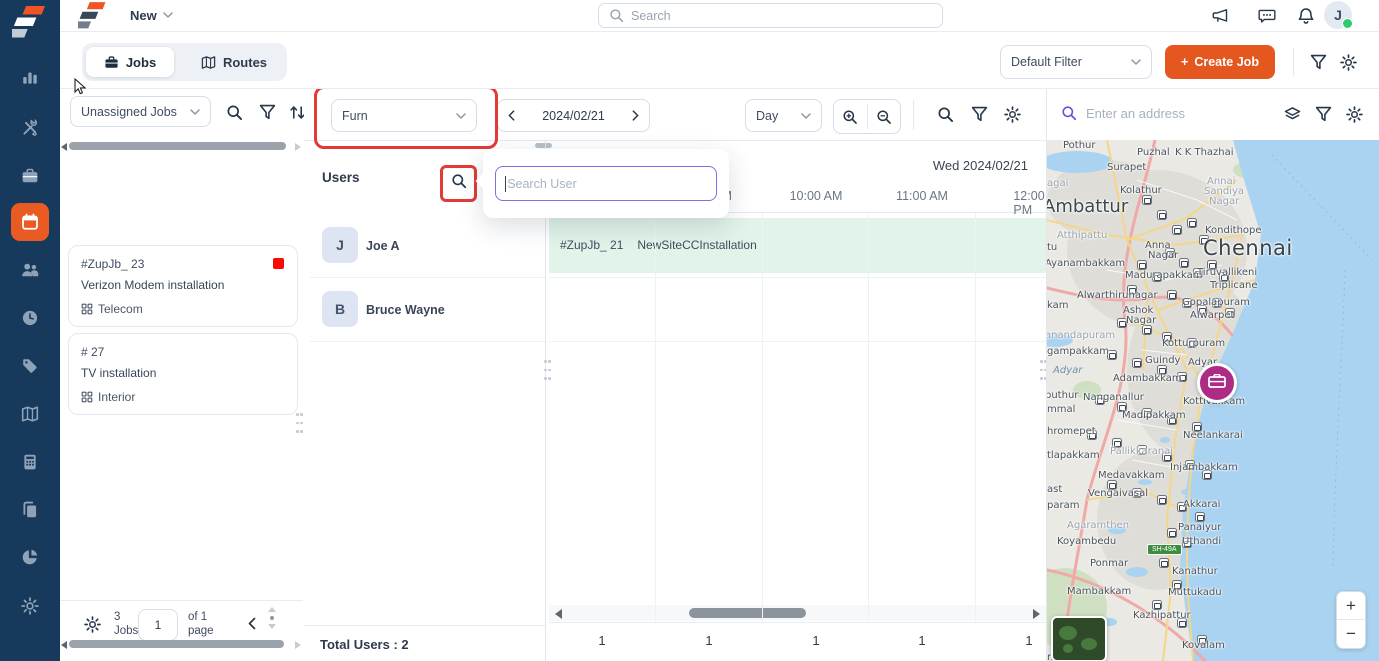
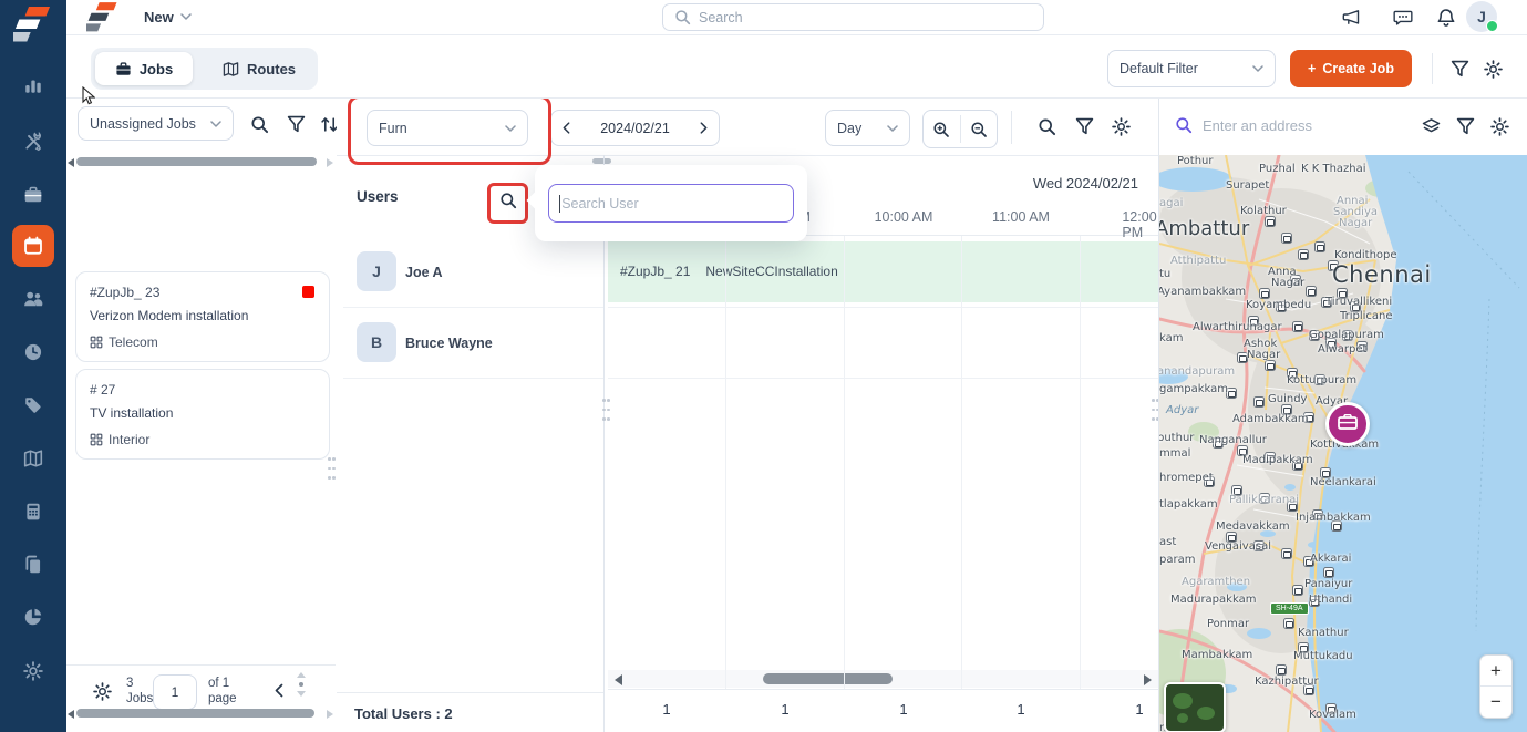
  New
  Search
  J
  Jobs
  Routes
  Default Filter
  +
  Create Job
  Unassigned Jobs
  #ZupJb_ 23
  Verizon Modem installation
  Telecom
  # 27
  TV installation
  Interior
  3
  Jobs
  1
  of 1
  page
  Furn
  2024/02/21
  Day
  Users
  Wed 2024/02/21
  #ZupJb_ 21 NewSiteCCInstallation
  J
  Joe A
  B
  Bruce Wayne
  Total Users : 2
  Search User
  10:00 AM
  11:00 AM
  12:00 PM
  1
  1
  1
  1
  1
  Enter an address
  +
  −
  Pothur
  Puzhal
  K K Thazhai
  Surapet
  agai
  Kolathur
  Annai
  Sandiya
  Nagar
  Ambattur
  Atthipattu
  tu
  Anna
  Nagar
  Kondithope
  Chennai
  Ayanambakkam
- Madurapakkam
+ Koyambedu
  Tiruvallikeni
  Triplicane
  Alwarthirunagar
  Gopalapuram
  kam
  Ashok
  Nagar
  Alwarpet
  anandapuram
  Kotturpuram
  gampakkam
  Guindy
  Adya
  Adyar
  Adambakkam
  puthur
  Nanganallur
  Kottikam
  mmal
  Madipakkam
  hromepet
  Neelankarai
  tlapakkam
  Pallikkaranai
  Injambakkam
  Medavakkam
  ast
  Vengaivasal
  param
  Akkarai
  Agaramthen
  Panaiyur
- Koyambedu
+ Madurapakkam
  Uthandi
  Ponmar
  Kanathur
  Mambakkam
  Muttukadu
  Kazhipattur
  Kovalam
  n
